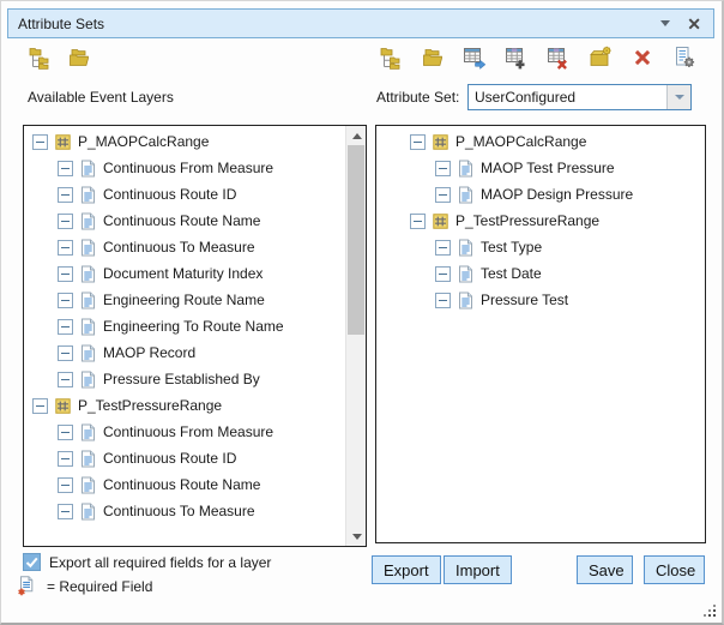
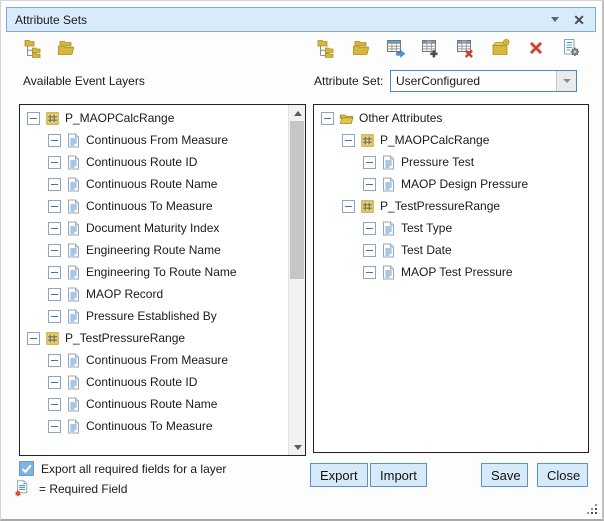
  Attribute Sets
  ✕
  Available Event Layers
  Attribute Set:
  UserConfigured
  P_MAOPCalcRange
  Continuous From Measure
  Continuous Route ID
  Continuous Route Name
  Continuous To Measure
  Document Maturity Index
  Engineering Route Name
  Engineering To Route Name
  MAOP Record
  Pressure Established By
  P_TestPressureRange
  Continuous From Measure
  Continuous Route ID
  Continuous Route Name
  Continuous To Measure
+ Other Attributes
  P_MAOPCalcRange
- MAOP Test Pressure
+ Pressure Test
  MAOP Design Pressure
  P_TestPressureRange
  Test Type
  Test Date
- Pressure Test
+ MAOP Test Pressure
  Export all required fields for a layer
  = Required Field
  Export
  Import
  Save
  Close
